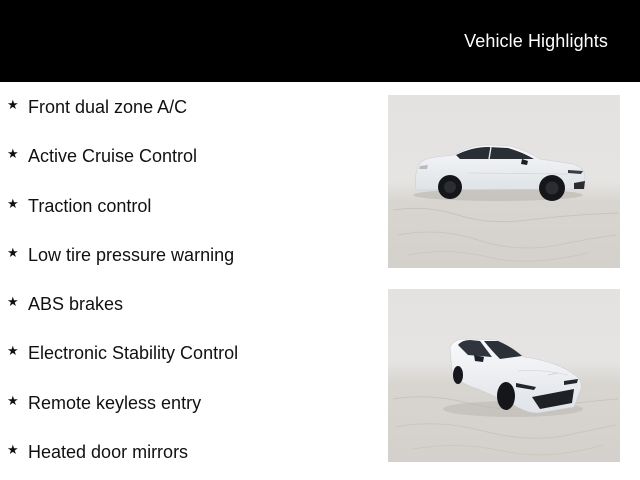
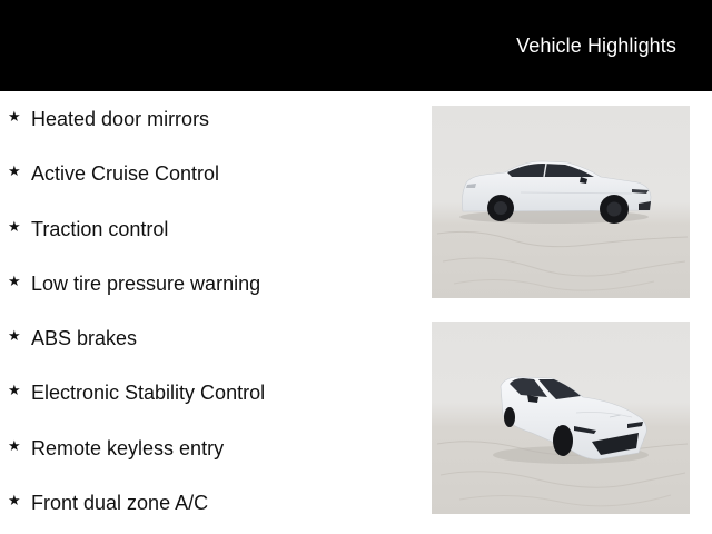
  Vehicle Highlights
  ★
- Front dual zone A/C
+ Heated door mirrors
  ★
  Active Cruise Control
  ★
  Traction control
  ★
  Low tire pressure warning
  ★
  ABS brakes
  ★
  Electronic Stability Control
  ★
  Remote keyless entry
  ★
- Heated door mirrors
+ Front dual zone A/C
